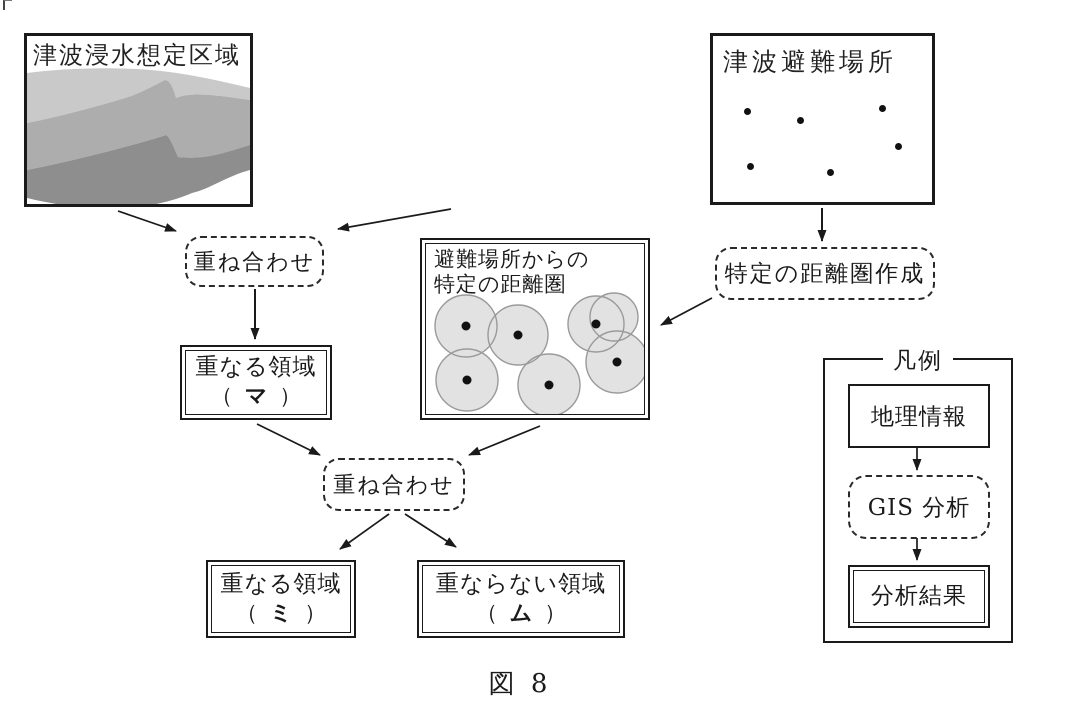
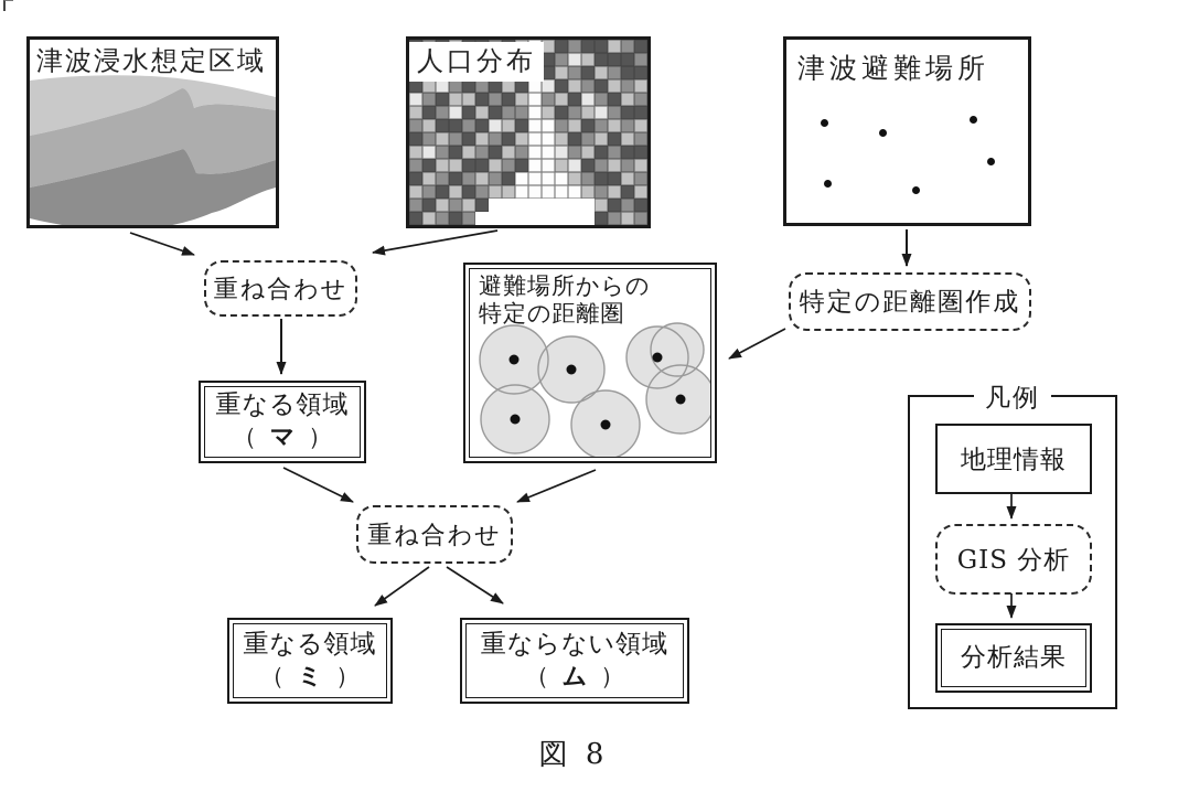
  津波浸水想定区域
+ 人口分布
  津波避難場所
  重ね合わせ
  重なる領域
  （ マ ）
  避難場所からの
  特定の距離圏
  特定の距離圏作成
  重ね合わせ
  重なる領域
  （ ミ ）
  重ならない領域
  （ ム ）
  凡例
  地理情報
  GIS 分析
  分析結果
  図 8
